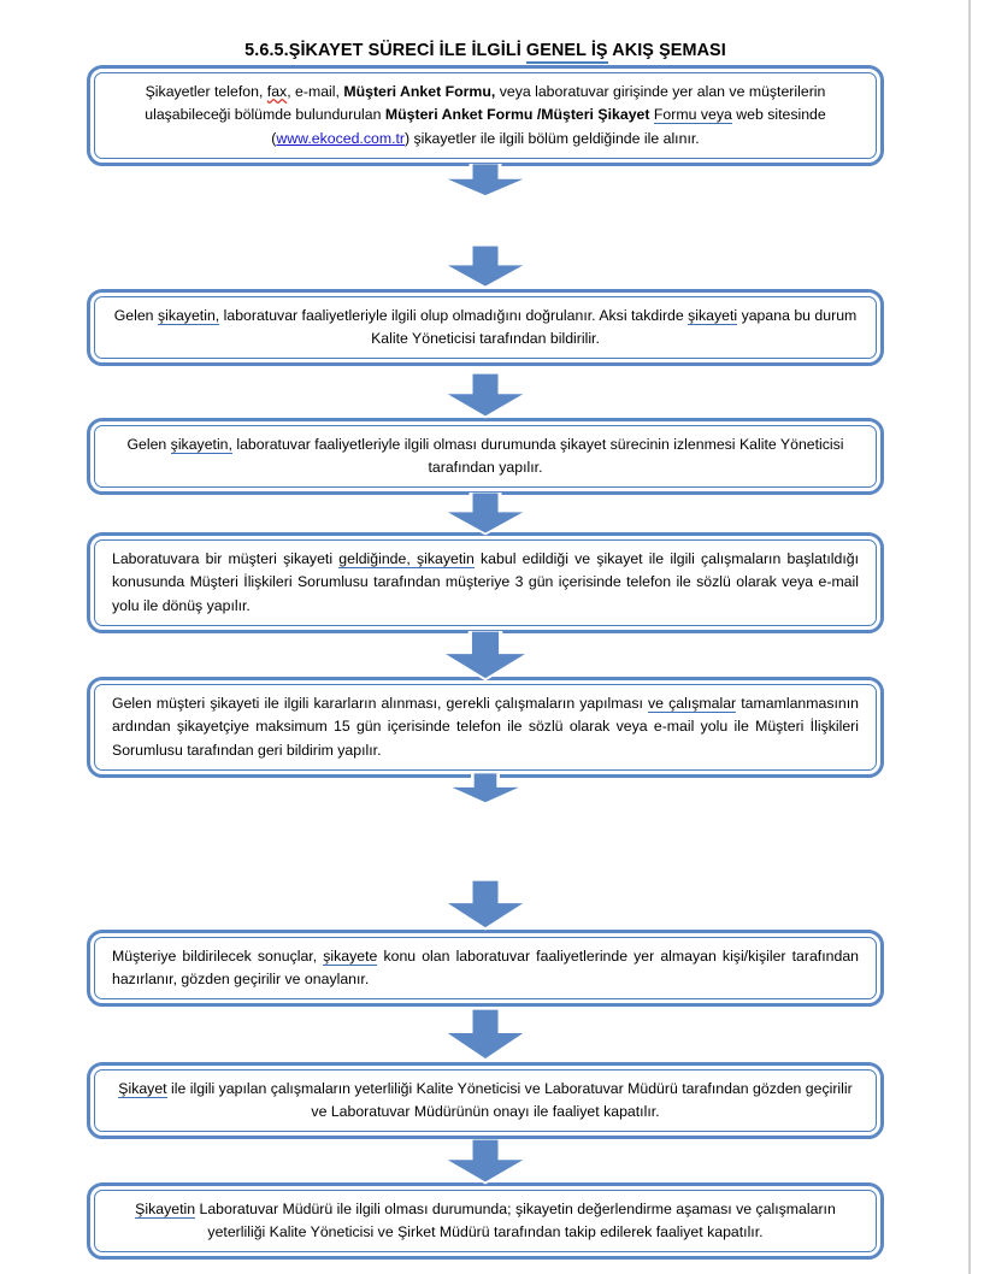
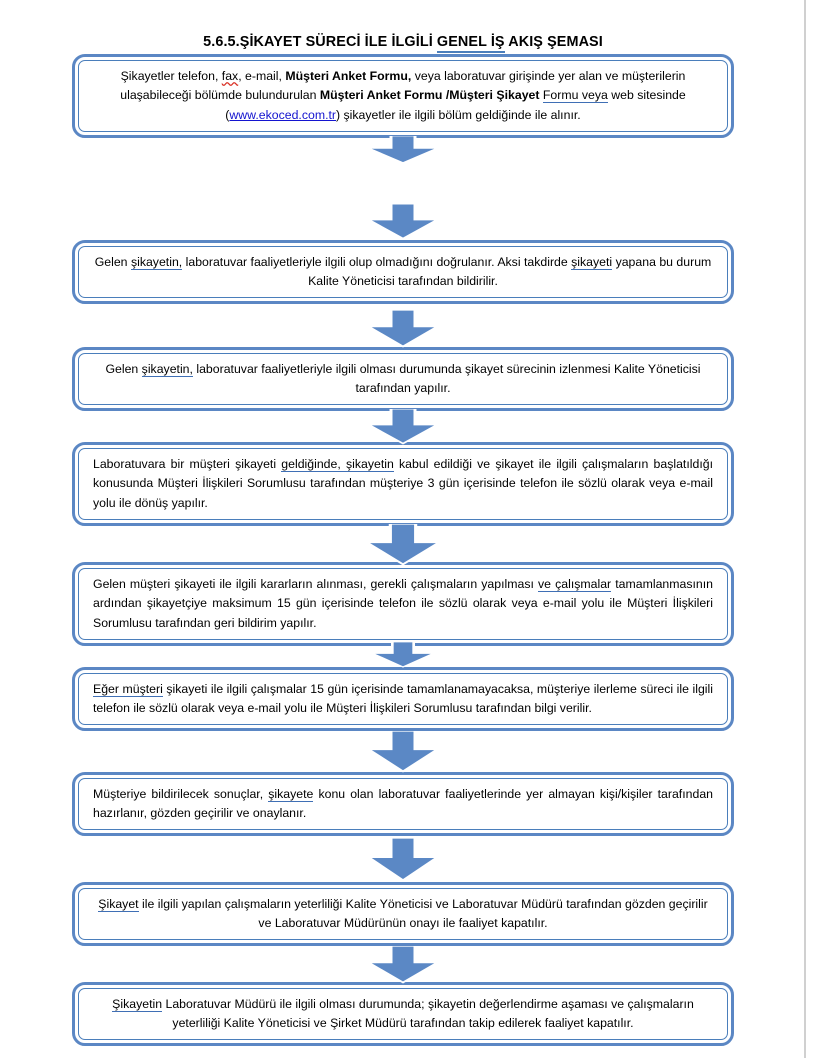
  5.6.5.ŞİKAYET SÜRECİ İLE İLGİLİ GENEL İŞ AKIŞ ŞEMASI
  Şikayetler telefon, fax, e-mail, Müşteri Anket Formu, veya laboratuvar girişinde yer alan ve müşterilerin ulaşabileceği bölümde bulundurulan Müşteri Anket Formu /Müşteri Şikayet Formu veya web sitesinde (www.ekoced.com.tr) şikayetler ile ilgili bölüm geldiğinde ile alınır.
  Gelen şikayetin, laboratuvar faaliyetleriyle ilgili olup olmadığını doğrulanır. Aksi takdirde şikayeti yapana bu durum Kalite Yöneticisi tarafından bildirilir.
  Gelen şikayetin, laboratuvar faaliyetleriyle ilgili olması durumunda şikayet sürecinin izlenmesi Kalite Yöneticisi tarafından yapılır.
  Laboratuvara bir müşteri şikayeti geldiğinde, şikayetin kabul edildiği ve şikayet ile ilgili çalışmaların başlatıldığı konusunda Müşteri İlişkileri Sorumlusu tarafından müşteriye 3 gün içerisinde telefon ile sözlü olarak veya e-mail yolu ile dönüş yapılır.
  Gelen müşteri şikayeti ile ilgili kararların alınması, gerekli çalışmaların yapılması ve çalışmalar tamamlanmasının ardından şikayetçiye maksimum 15 gün içerisinde telefon ile sözlü olarak veya e-mail yolu ile Müşteri İlişkileri Sorumlusu tarafından geri bildirim yapılır.
+ Eğer müşteri şikayeti ile ilgili çalışmalar 15 gün içerisinde tamamlanamayacaksa, müşteriye ilerleme süreci ile ilgili telefon ile sözlü olarak veya e-mail yolu ile Müşteri İlişkileri Sorumlusu tarafından bilgi verilir.
  Müşteriye bildirilecek sonuçlar, şikayete konu olan laboratuvar faaliyetlerinde yer almayan kişi/kişiler tarafından hazırlanır, gözden geçirilir ve onaylanır.
  Şikayet ile ilgili yapılan çalışmaların yeterliliği Kalite Yöneticisi ve Laboratuvar Müdürü tarafından gözden geçirilir ve Laboratuvar Müdürünün onayı ile faaliyet kapatılır.
  Şikayetin Laboratuvar Müdürü ile ilgili olması durumunda; şikayetin değerlendirme aşaması ve çalışmaların yeterliliği Kalite Yöneticisi ve Şirket Müdürü tarafından takip edilerek faaliyet kapatılır.
